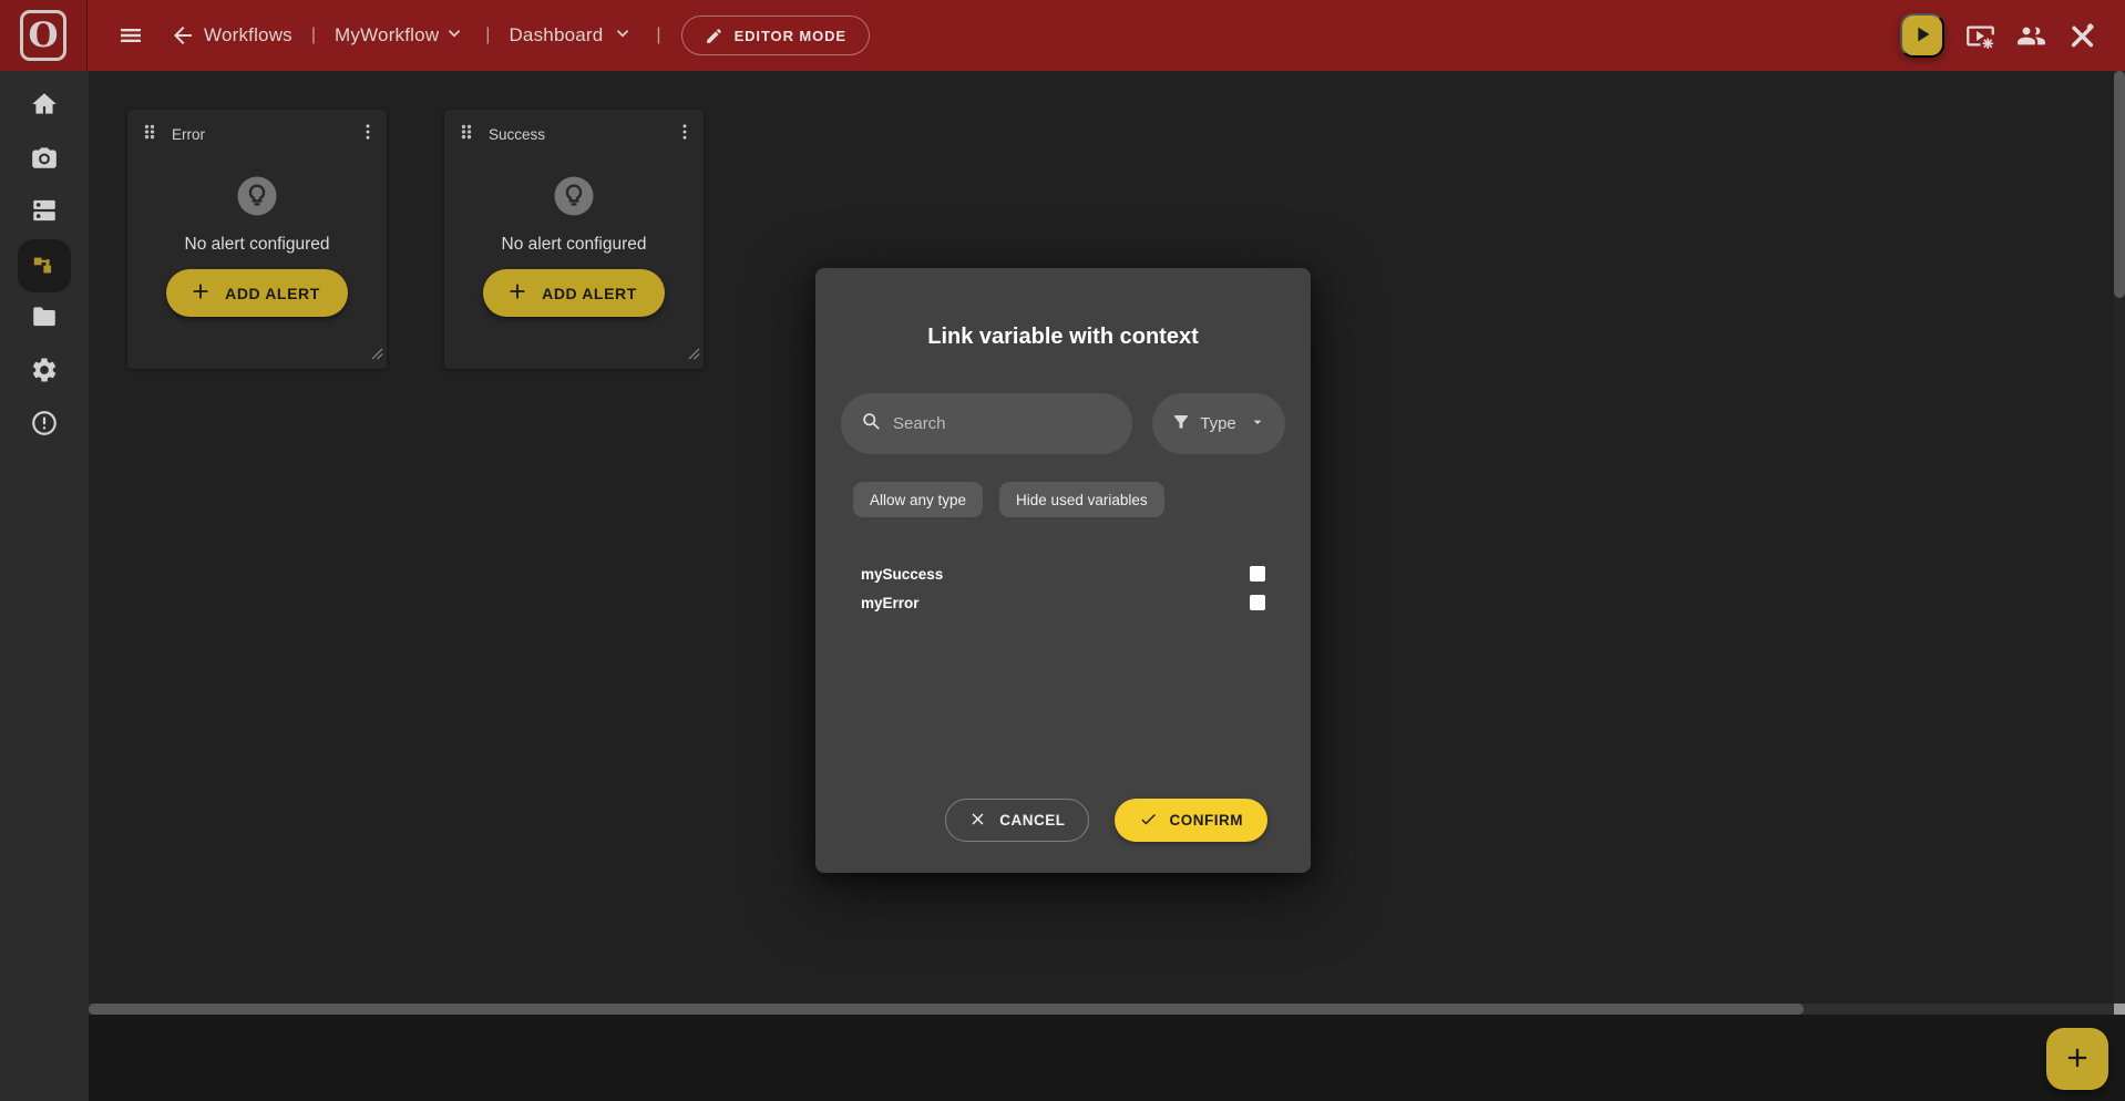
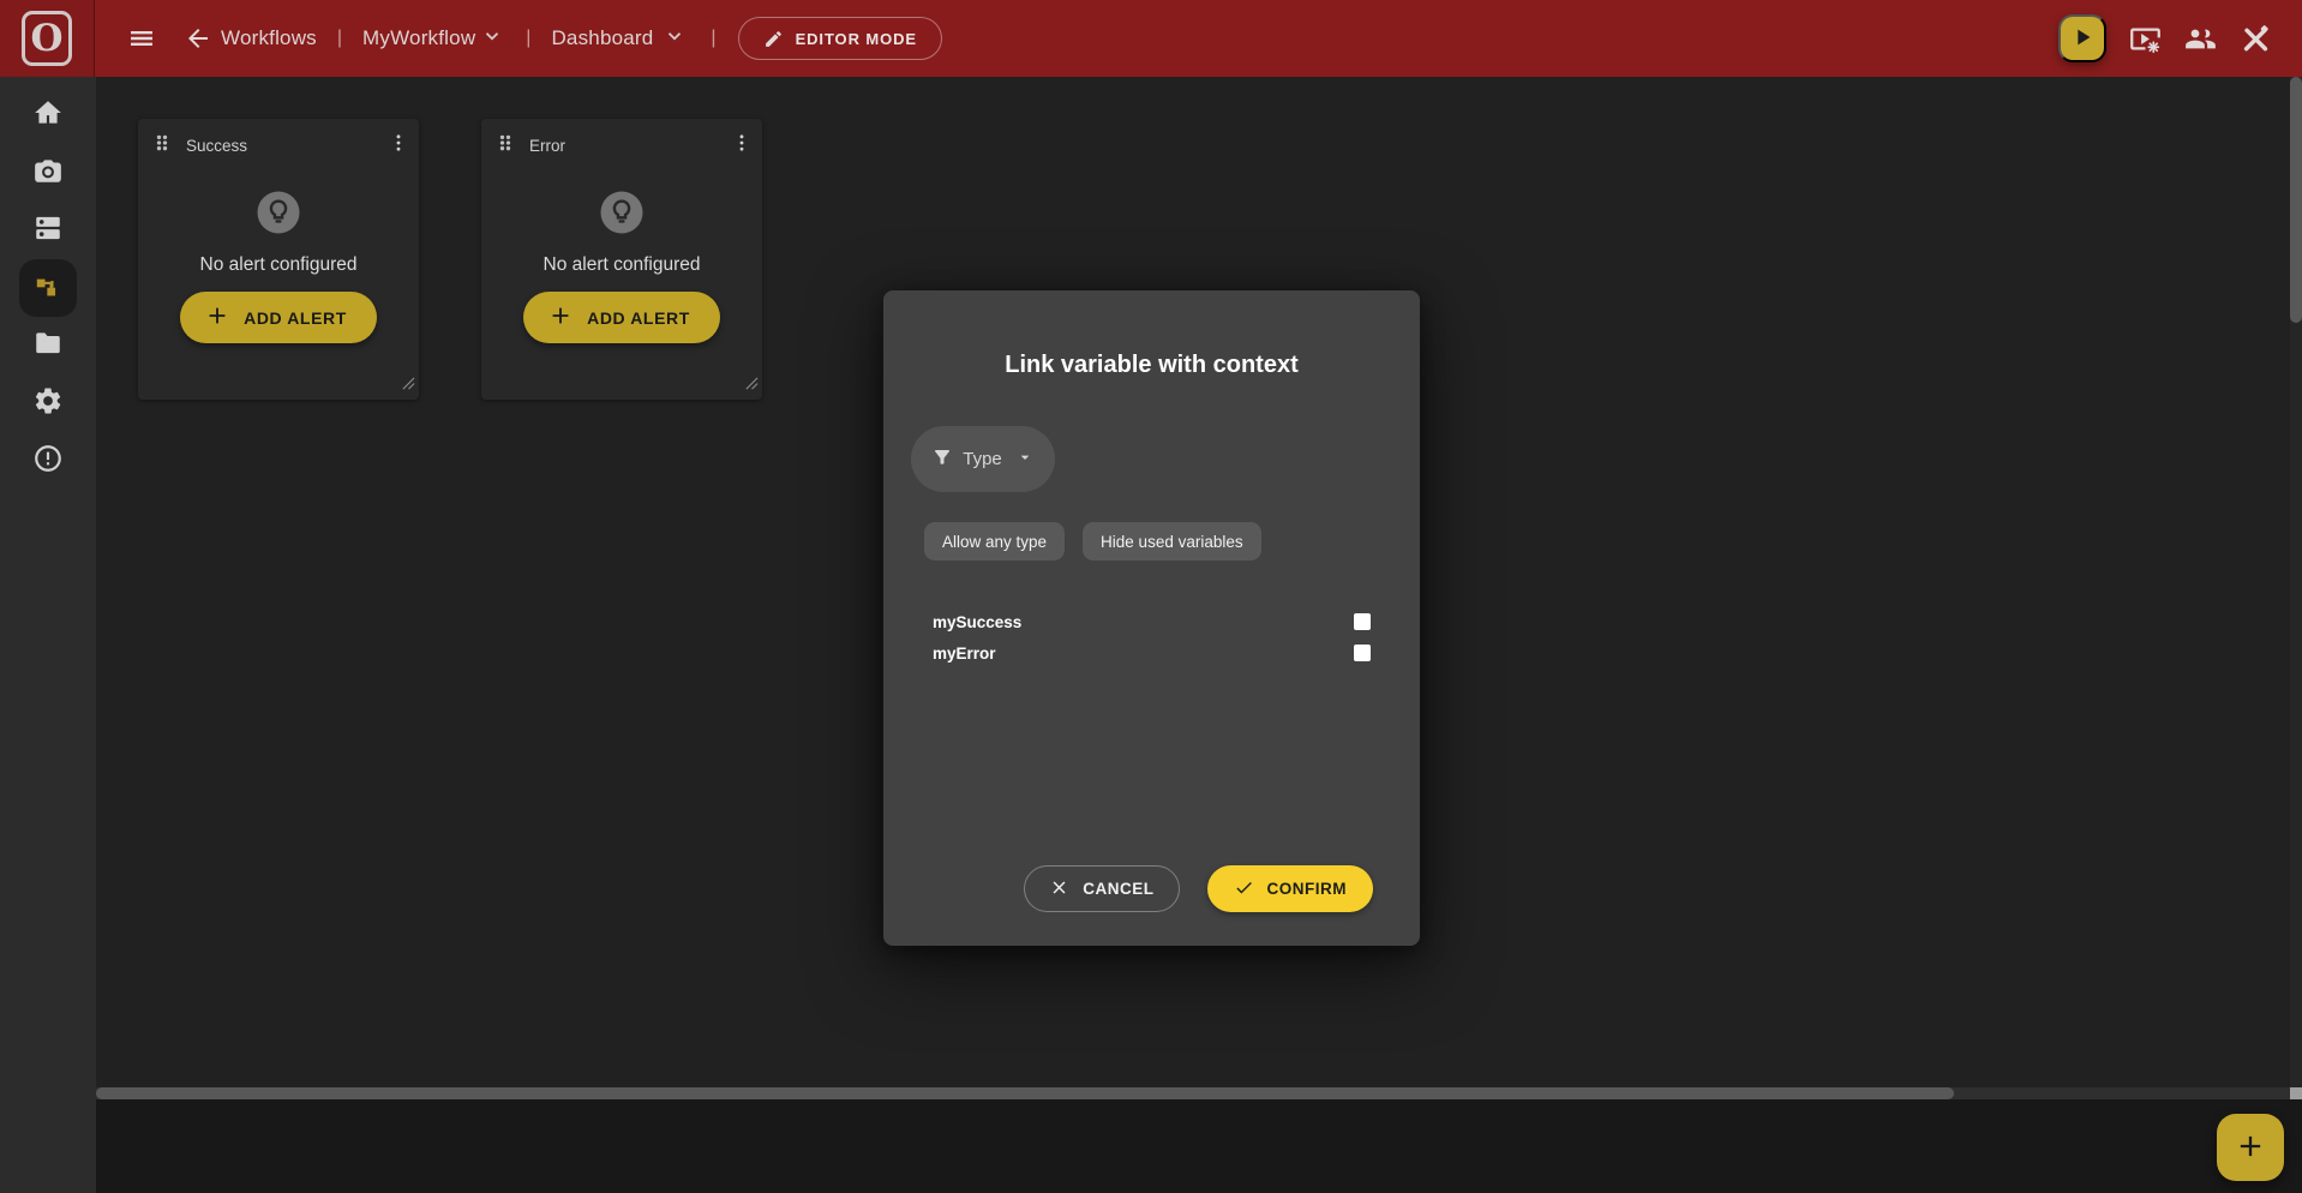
  O
  Workflows
  |
  MyWorkflow
  |
  Dashboard
  |
  EDITOR MODE
- Error
+ Success
  No alert configured
  ADD ALERT
- Success
+ Error
  No alert configured
  ADD ALERT
  Link variable with context
- Search
  Type
  Allow any type
  Hide used variables
  mySuccess
  myError
  CANCEL
  CONFIRM
